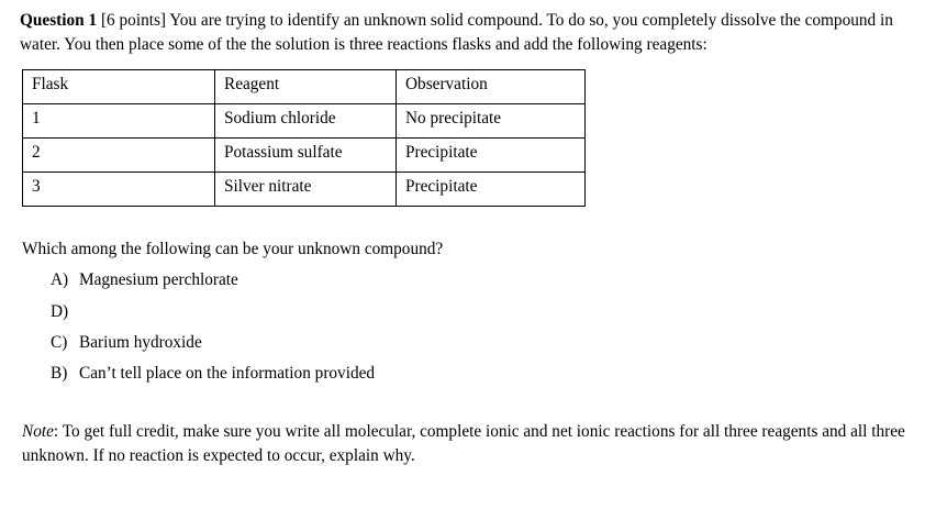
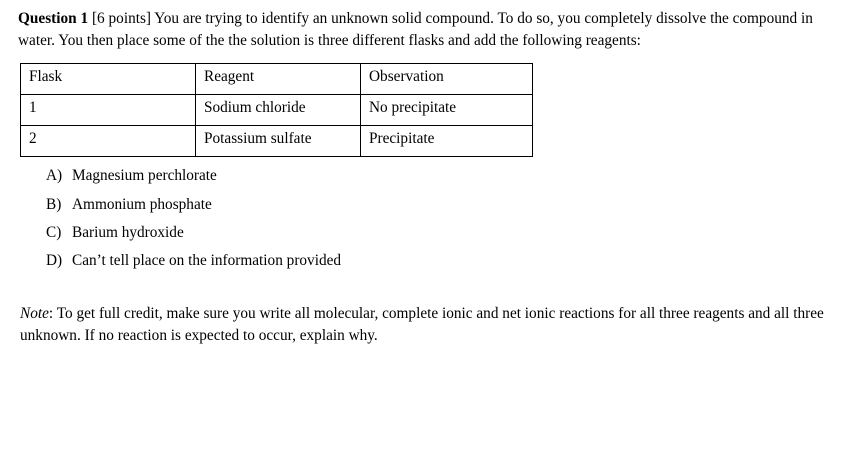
- Question 1 [6 points] You are trying to identify an unknown solid compound. To do so, you completely dissolve the compound in water. You then place some of the the solution is three reactions flasks and add the following reagents:
+ Question 1 [6 points] You are trying to identify an unknown solid compound. To do so, you completely dissolve the compound in water. You then place some of the the solution is three different flasks and add the following reagents:
  Flask	Reagent	Observation
  1	Sodium chloride	No precipitate
  2	Potassium sulfate	Precipitate
- 3	Silver nitrate	Precipitate
- Which among the following can be your unknown compound?
  A)
  Magnesium perchlorate
- D)
+ B)
+ Ammonium phosphate
  C)
  Barium hydroxide
- B)
+ D)
  Can’t tell place on the information provided
  Note: To get full credit, make sure you write all molecular, complete ionic and net ionic reactions for all three reagents and all three unknown. If no reaction is expected to occur, explain why.
